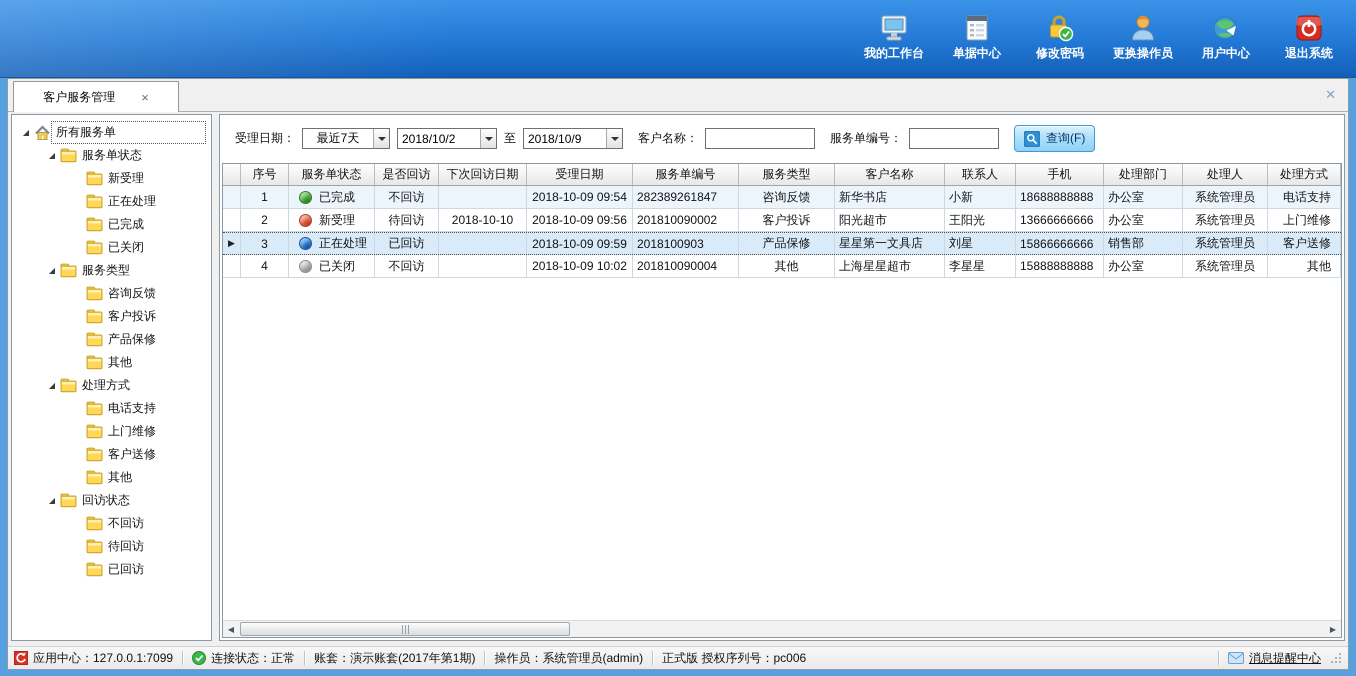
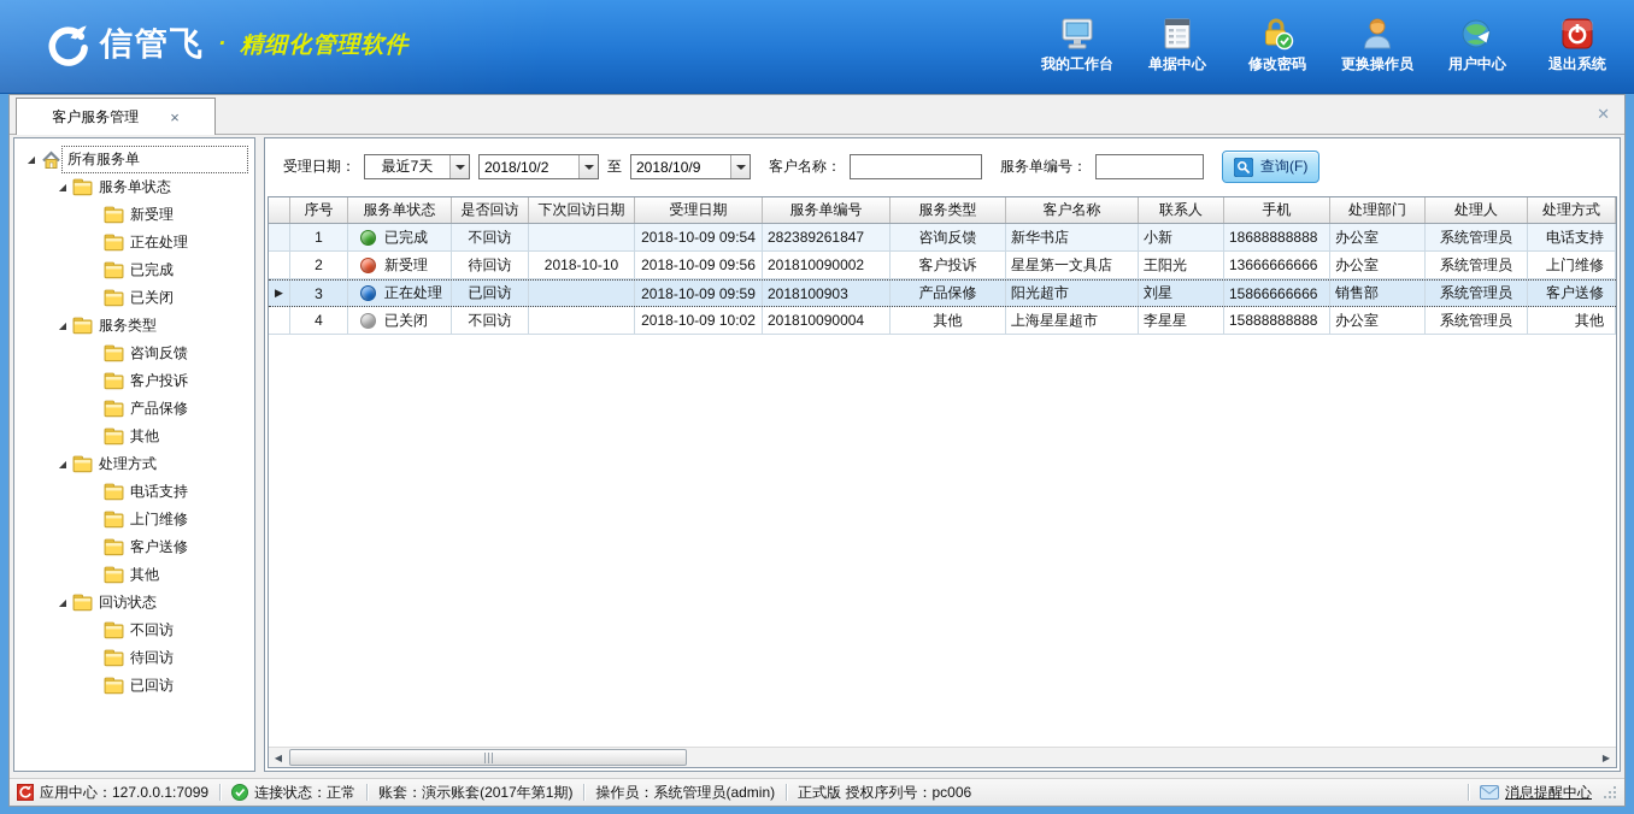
+ 信管飞
+ ·
+ 精细化管理软件
  我的工作台
  单据中心
  修改密码
  更换操作员
  用户中心
  退出系统
  客户服务管理
  ×
  ◢
  所有服务单
  ◢
  服务单状态
  新受理
  正在处理
  已完成
  已关闭
  ◢
  服务类型
  咨询反馈
  客户投诉
  产品保修
  其他
  ◢
  处理方式
  电话支持
  上门维修
  客户送修
  其他
  ◢
  回访状态
  不回访
  待回访
  已回访
  受理日期：
  最近7天
  2018/10/2
  至
  2018/10/9
  客户名称：
  服务单编号：
  查询(F)
  序号
  服务单状态
  是否回访
  下次回访日期
  受理日期
  服务单编号
  服务类型
  客户名称
  联系人
  手机
  处理部门
  处理人
  处理方式
  1
  已完成
  不回访
  2018-10-09 09:54
  282389261847
  咨询反馈
  新华书店
  小新
  18688888888
  办公室
  系统管理员
  电话支持
  2
  新受理
  待回访
  2018-10-10
  2018-10-09 09:56
  201810090002
  客户投诉
- 阳光超市
+ 星星第一文具店
  王阳光
  13666666666
  办公室
  系统管理员
  上门维修
  ▶
  3
  正在处理
  已回访
  2018-10-09 09:59
  2018100903
  产品保修
- 星星第一文具店
+ 阳光超市
  刘星
  15866666666
  销售部
  系统管理员
  客户送修
  4
  已关闭
  不回访
  2018-10-09 10:02
  201810090004
  其他
  上海星星超市
  李星星
  15888888888
  办公室
  系统管理员
  其他
  ◀
  ▶
  应用中心：127.0.0.1:7099
  连接状态：正常
  账套：演示账套(2017年第1期)
  操作员：系统管理员(admin)
  正式版 授权序列号：pc006
  消息提醒中心
